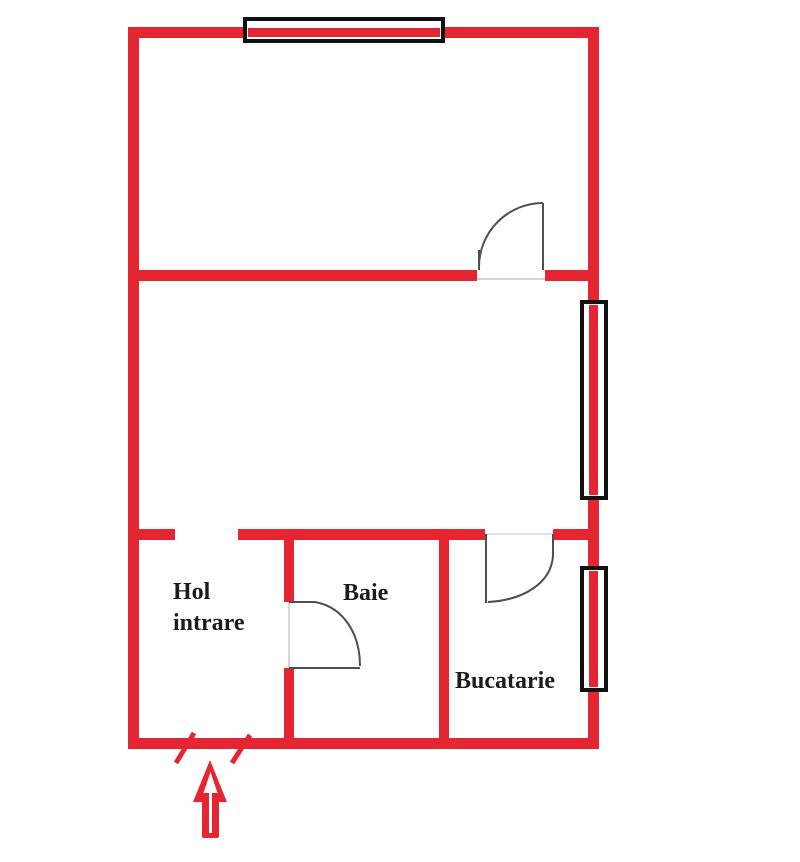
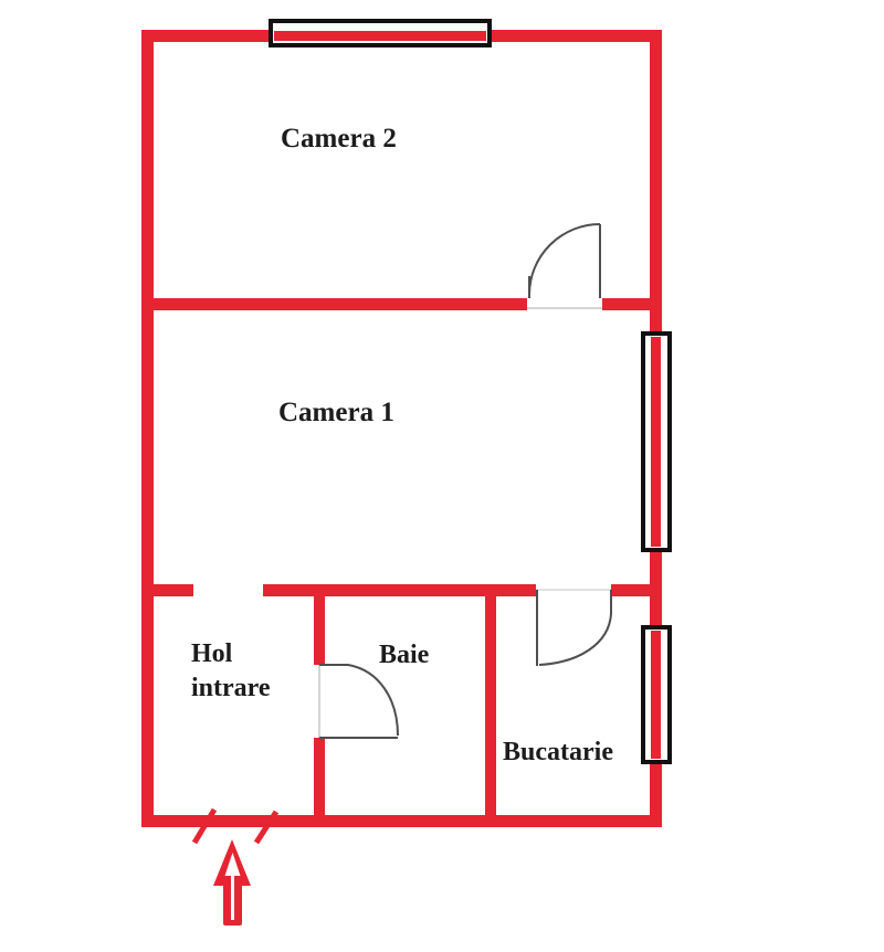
+ Camera 2
+ Camera 1
  Hol
  intrare
  Baie
  Bucatarie
